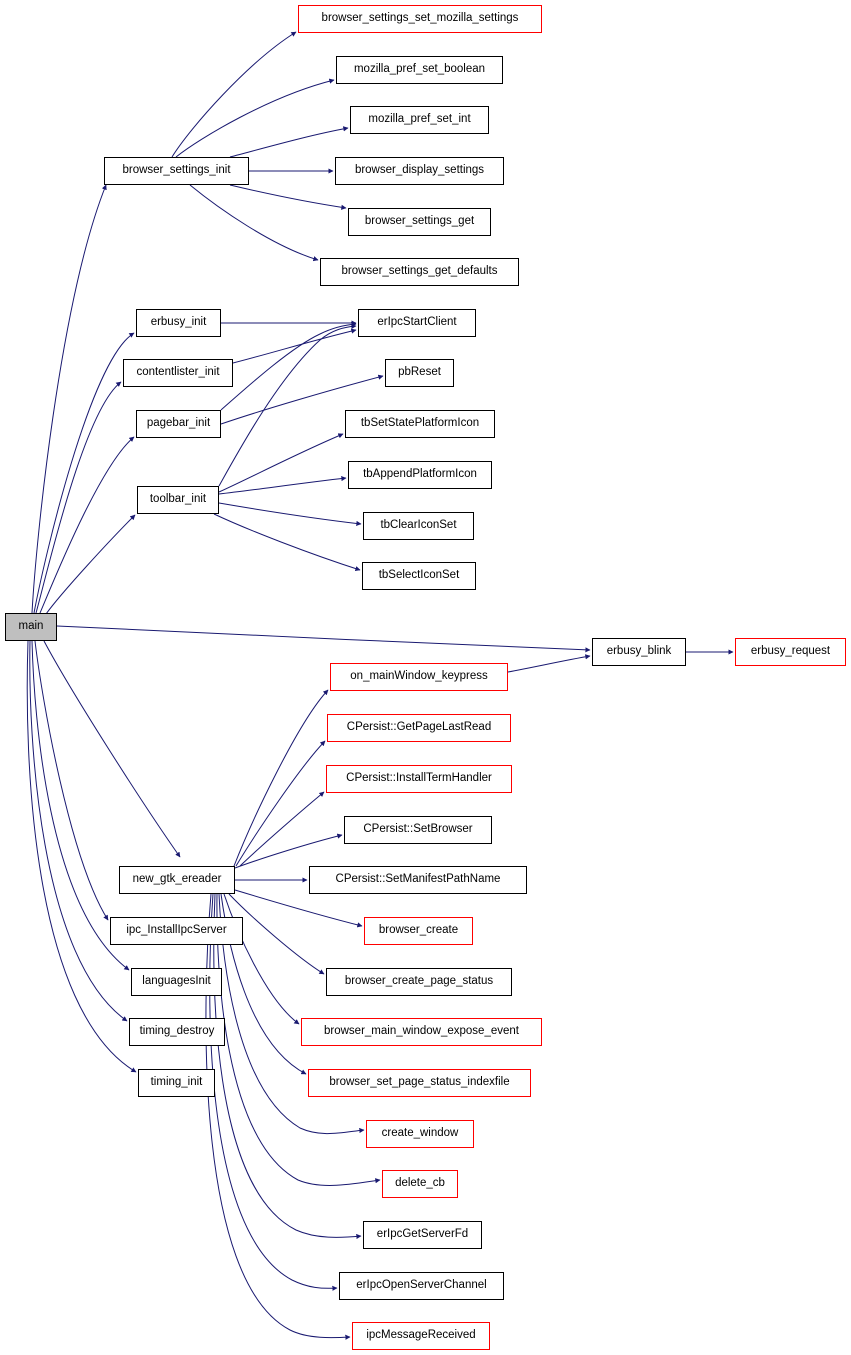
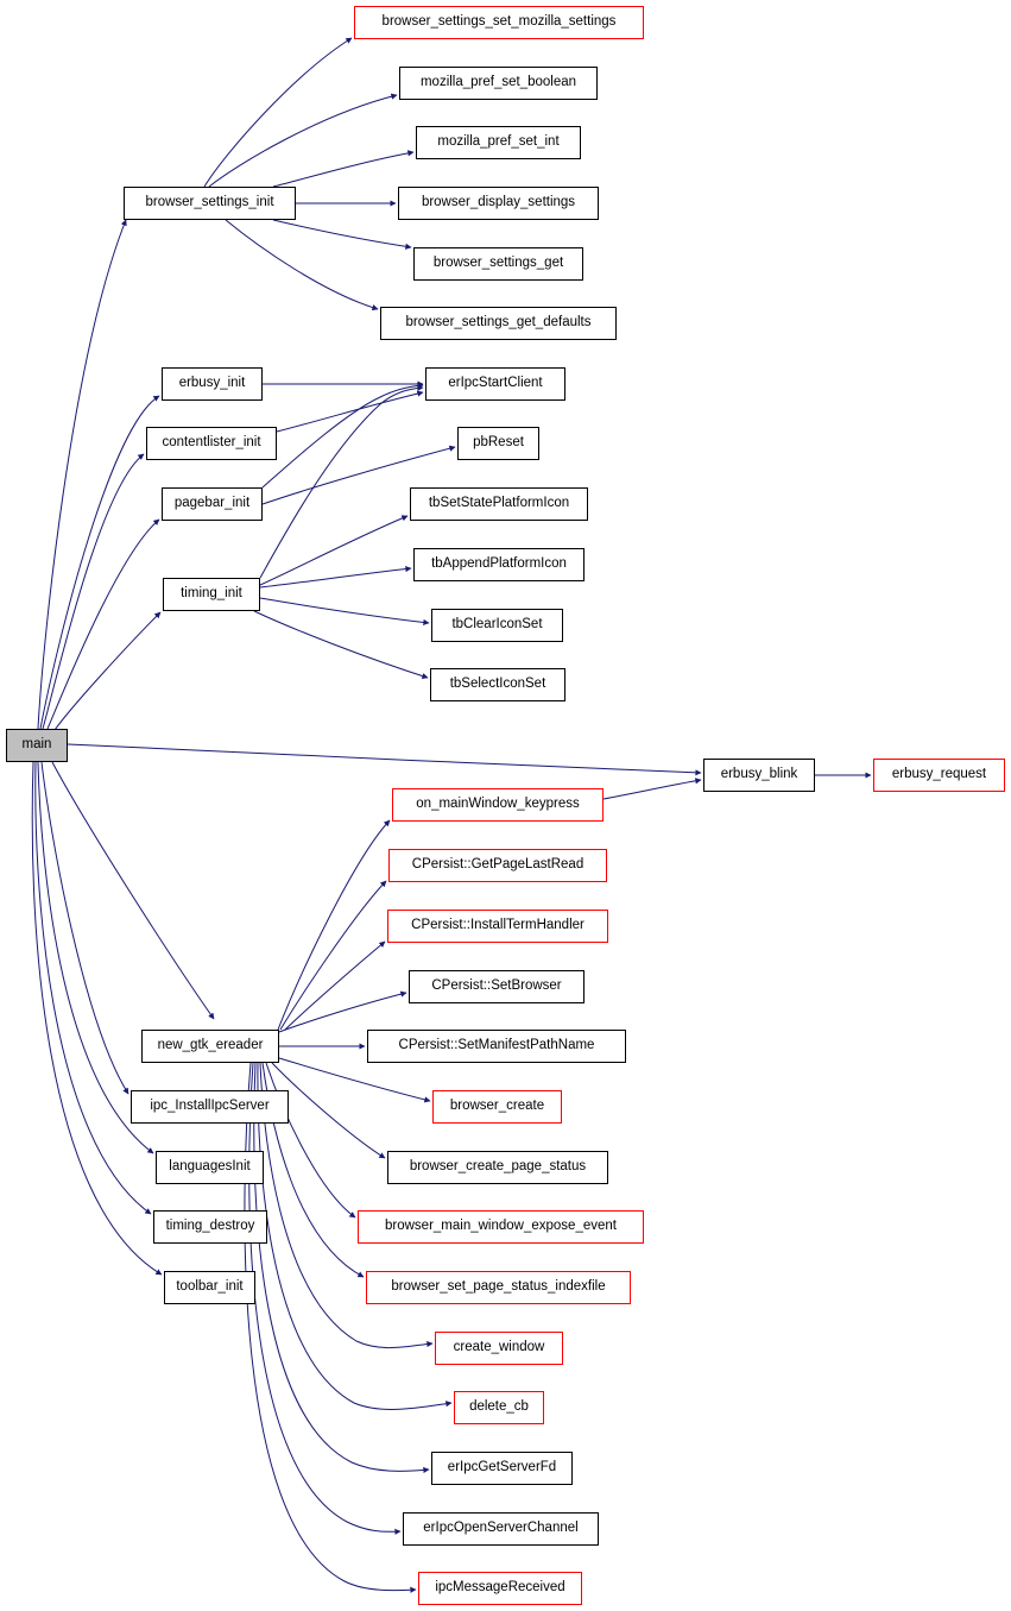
  main
  browser_settings_init
  browser_settings_set_mozilla_settings
  mozilla_pref_set_boolean
  mozilla_pref_set_int
  browser_display_settings
  browser_settings_get
  browser_settings_get_defaults
  erbusy_init
  erIpcStartClient
  contentlister_init
  pbReset
  pagebar_init
  tbSetStatePlatformIcon
  tbAppendPlatformIcon
- toolbar_init
+ timing_init
  tbClearIconSet
  tbSelectIconSet
  erbusy_blink
  erbusy_request
  on_mainWindow_keypress
  CPersist::GetPageLastRead
  CPersist::InstallTermHandler
  CPersist::SetBrowser
  new_gtk_ereader
  CPersist::SetManifestPathName
  browser_create
  ipc_InstallIpcServer
  browser_create_page_status
  languagesInit
  browser_main_window_expose_event
  timing_destroy
  browser_set_page_status_indexfile
- timing_init
+ toolbar_init
  create_window
  delete_cb
  erIpcGetServerFd
  erIpcOpenServerChannel
  ipcMessageReceived
